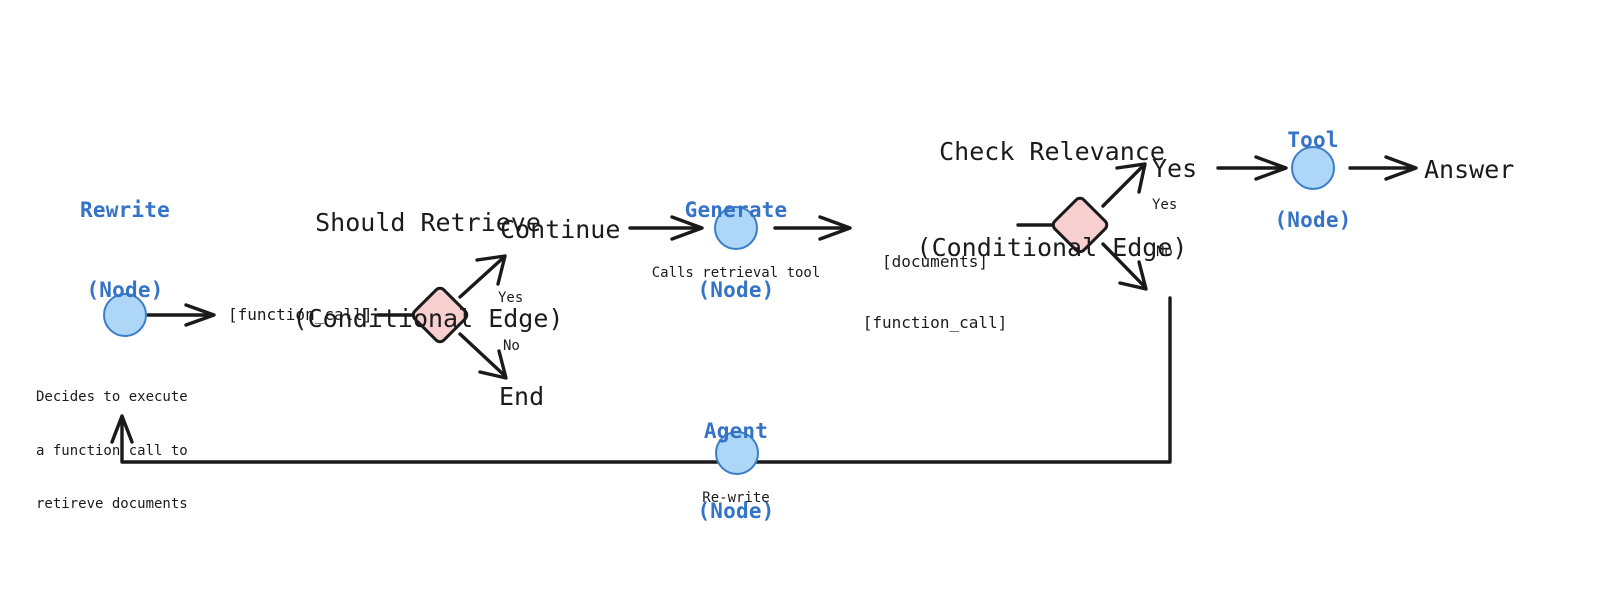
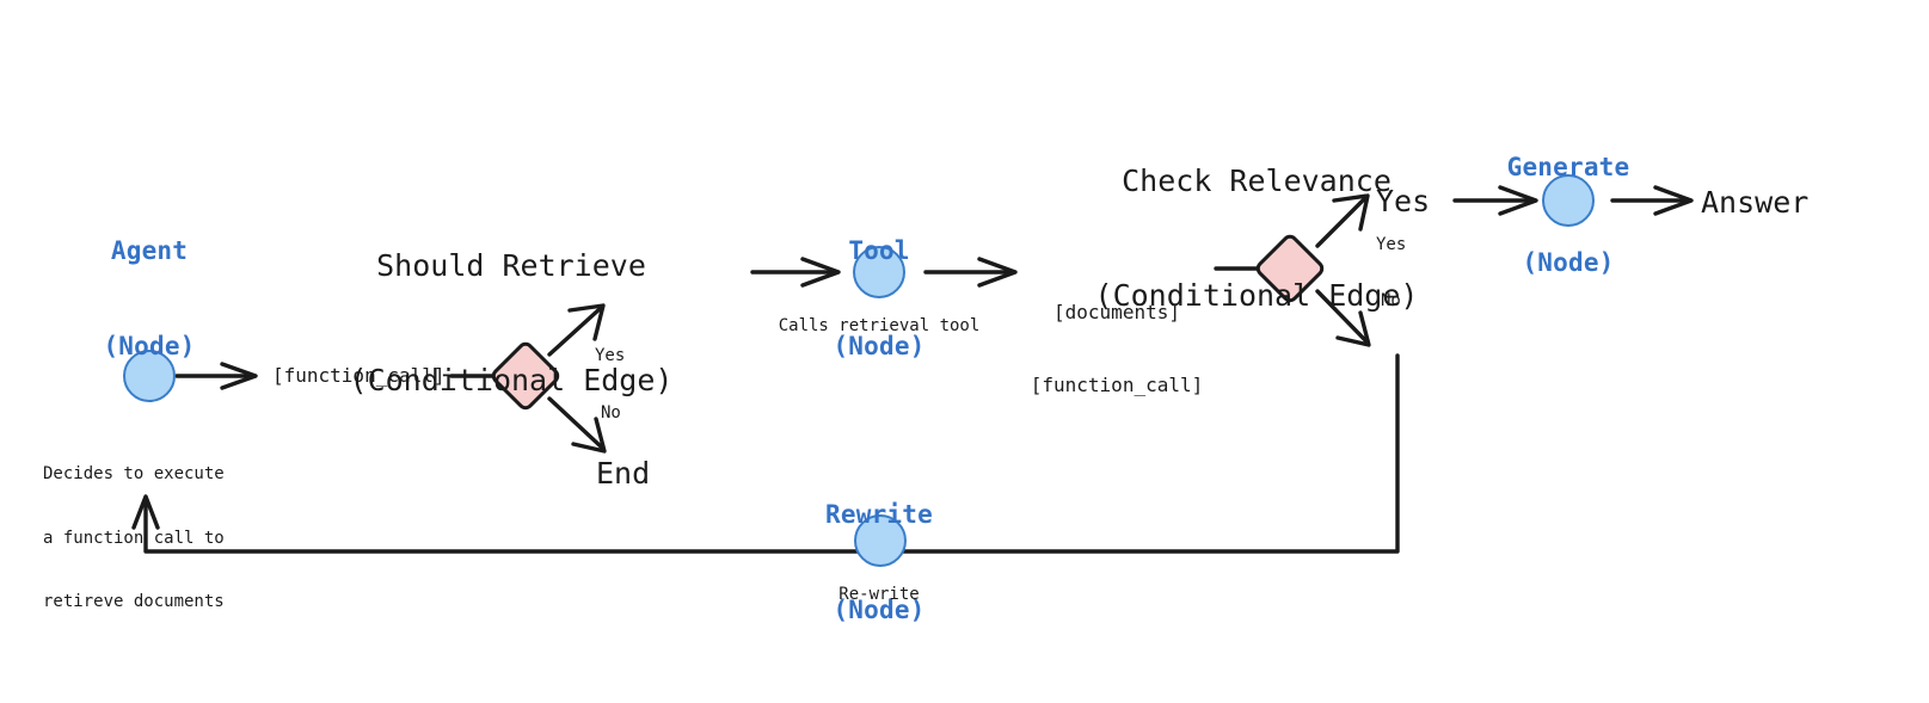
- Rewrite
+ Agent
  (Node)
- Generate
+ Tool
  (Node)
- Agent
+ Rewrite
  (Node)
- Tool
+ Generate
  (Node)
  Should Retrieve
  (Conditional Edge)
  Check Relevance
  (Conditional Edge)
  Decides to execute
  a function call to
  retireve documents
  Calls retrieval tool
  Re-write
  [function_call]
  Yes
  No
- Continue
  End
  [documents]
  [function_call]
  Yes
  No
  Yes
  Answer
